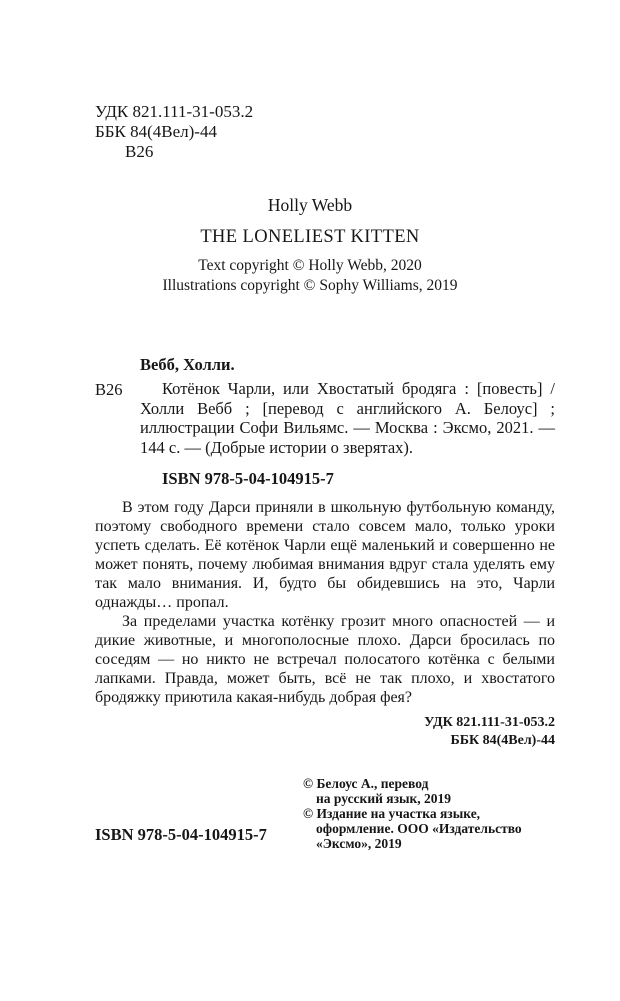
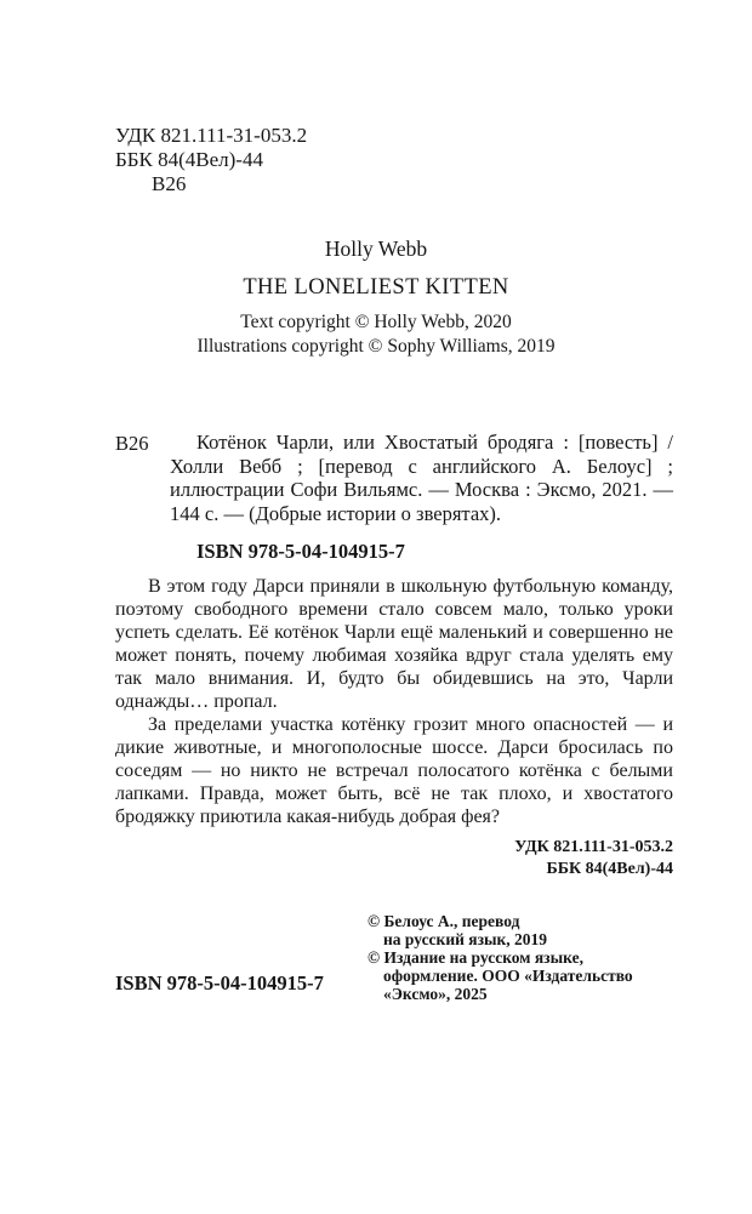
  УДК 821.111-31-053.2
  ББК 84(4Вел)-44
  В26
  Holly Webb
  THE LONELIEST KITTEN
  Text copyright © Holly Webb, 2020
  Illustrations copyright © Sophy Williams, 2019
- Вебб, Холли.
  В26
  Котёнок Чарли, или Хвостатый бродяга : [повесть] / Холли Вебб ; [перевод с английского А. Белоус] ; иллюстрации Софи Вильямс. — Москва : Эксмо, 2021. — 144 с. — (Добрые истории о зверятах).
  ISBN 978-5-04-104915-7
- В этом году Дарси приняли в школьную футбольную команду, поэтому свободного времени стало совсем мало, только уроки успеть сделать. Её котёнок Чарли ещё маленький и совершенно не может понять, почему любимая внимания вдруг стала уделять ему так мало внимания. И, будто бы обидевшись на это, Чарли однажды… пропал.
+ В этом году Дарси приняли в школьную футбольную команду, поэтому свободного времени стало совсем мало, только уроки успеть сделать. Её котёнок Чарли ещё маленький и совершенно не может понять, почему любимая хозяйка вдруг стала уделять ему так мало внимания. И, будто бы обидевшись на это, Чарли однажды… пропал.
- За пределами участка котёнку грозит много опасностей — и дикие животные, и многополосные плохо. Дарси бросилась по соседям — но никто не встречал полосатого котёнка с белыми лапками. Правда, может быть, всё не так плохо, и хвостатого бродяжку приютила какая-нибудь добрая фея?
+ За пределами участка котёнку грозит много опасностей — и дикие животные, и многополосные шоссе. Дарси бросилась по соседям — но никто не встречал полосатого котёнка с белыми лапками. Правда, может быть, всё не так плохо, и хвостатого бродяжку приютила какая-нибудь добрая фея?
  УДК 821.111-31-053.2
  ББК 84(4Вел)-44
  ISBN 978-5-04-104915-7
  © Белоус А., перевод
  на русский язык, 2019
- © Издание на участка языке,
+ © Издание на русском языке,
  оформление. ООО «Издательство
- «Эксмо», 2019
+ «Эксмо», 2025
